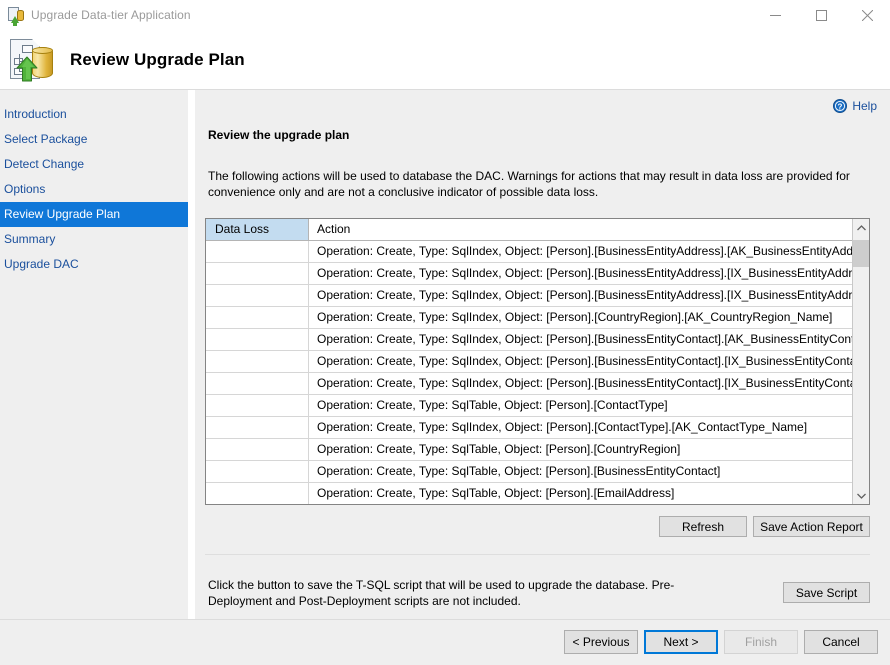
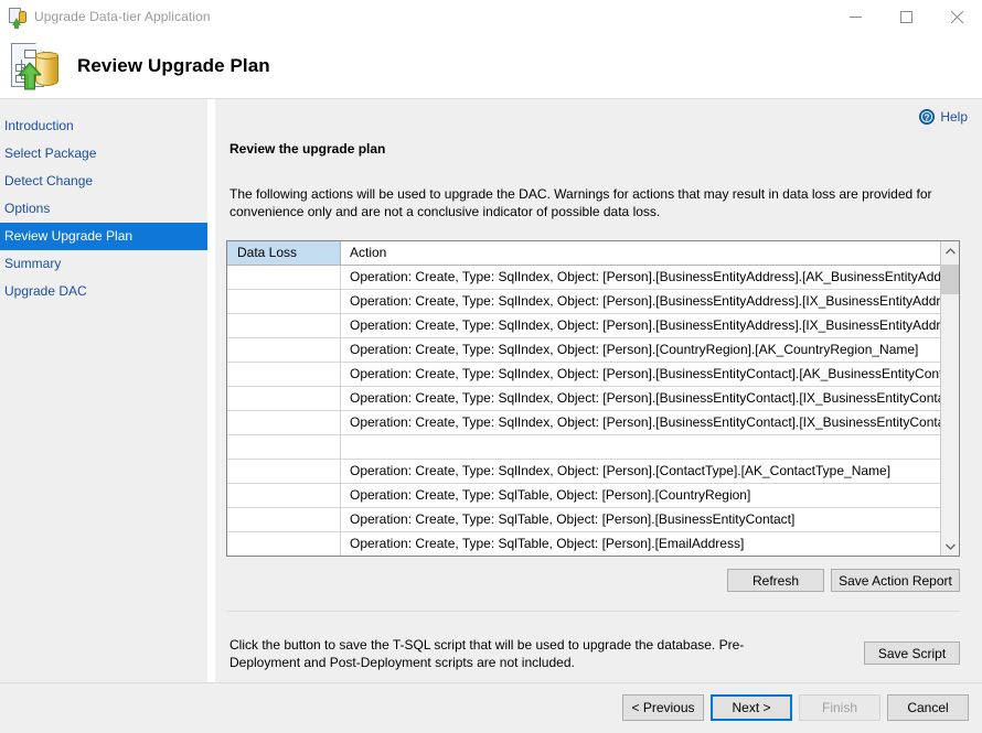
  Upgrade Data-tier Application
  Review Upgrade Plan
  Introduction
  Select Package
  Detect Change
  Options
  Review Upgrade Plan
  Summary
  Upgrade DAC
  ?
  Help
  Review the upgrade plan
- The following actions will be used to database the DAC. Warnings for actions that may result in data loss are provided for convenience only and are not a conclusive indicator of possible data loss.
+ The following actions will be used to upgrade the DAC. Warnings for actions that may result in data loss are provided for convenience only and are not a conclusive indicator of possible data loss.
  Data Loss
  Action
  Operation: Create, Type: SqlIndex, Object: [Person].[BusinessEntityAddress].[AK_BusinessEntityAdd
  Operation: Create, Type: SqlIndex, Object: [Person].[BusinessEntityAddress].[IX_BusinessEntityAddr
  Operation: Create, Type: SqlIndex, Object: [Person].[BusinessEntityAddress].[IX_BusinessEntityAddr
  Operation: Create, Type: SqlIndex, Object: [Person].[CountryRegion].[AK_CountryRegion_Name]
  Operation: Create, Type: SqlIndex, Object: [Person].[BusinessEntityContact].[AK_BusinessEntityCon
  Operation: Create, Type: SqlIndex, Object: [Person].[BusinessEntityContact].[IX_BusinessEntityCont
  Operation: Create, Type: SqlIndex, Object: [Person].[BusinessEntityContact].[IX_BusinessEntityCont
- Operation: Create, Type: SqlTable, Object: [Person].[ContactType]
  Operation: Create, Type: SqlIndex, Object: [Person].[ContactType].[AK_ContactType_Name]
  Operation: Create, Type: SqlTable, Object: [Person].[CountryRegion]
  Operation: Create, Type: SqlTable, Object: [Person].[BusinessEntityContact]
  Operation: Create, Type: SqlTable, Object: [Person].[EmailAddress]
  Refresh
  Save Action Report
  Click the button to save the T-SQL script that will be used to upgrade the database. Pre-Deployment and Post-Deployment scripts are not included.
  Save Script
  < Previous
  Next >
  Finish
  Cancel
